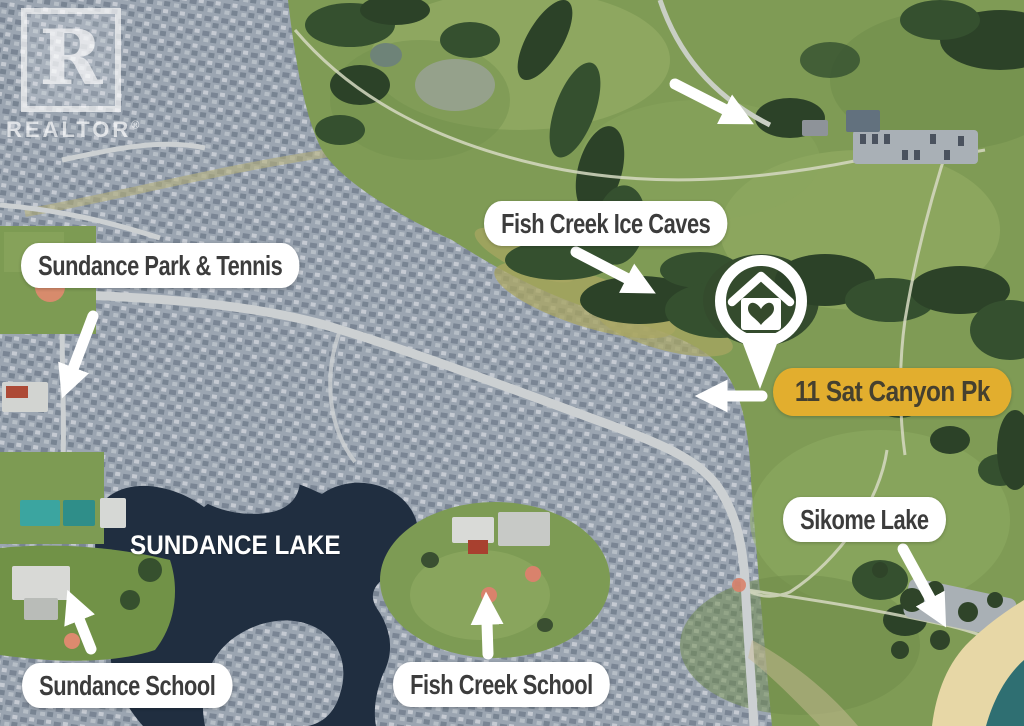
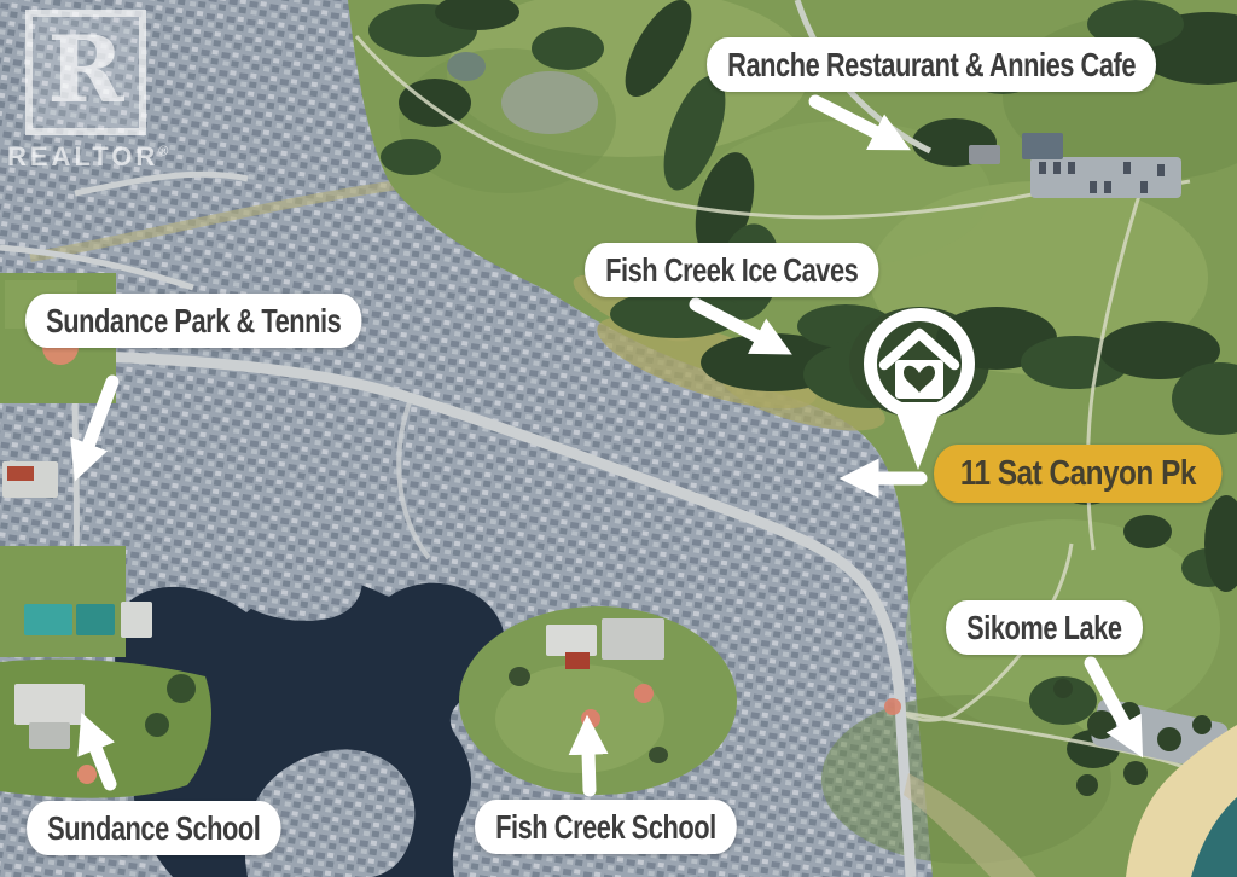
+ Ranche Restaurant & Annies Cafe
  Fish Creek Ice Caves
  Sundance Park & Tennis
  11 Sat Canyon Pk
  Sikome Lake
  Sundance School
  Fish Creek School
- SUNDANCE LAKE
  R
  REALTOR®
